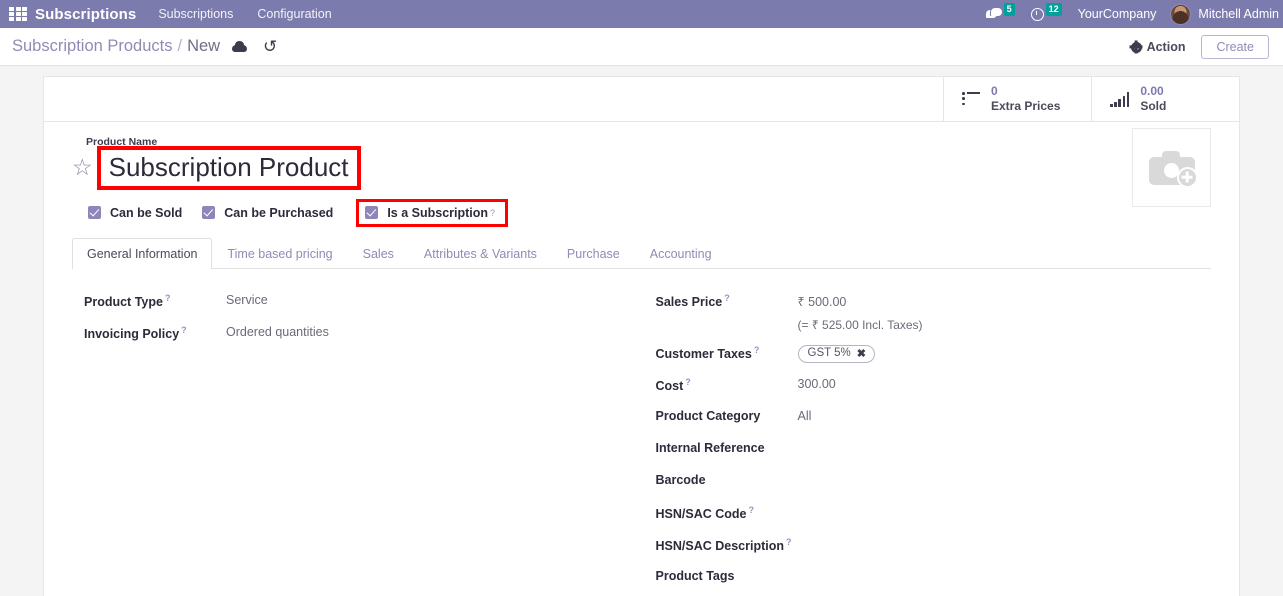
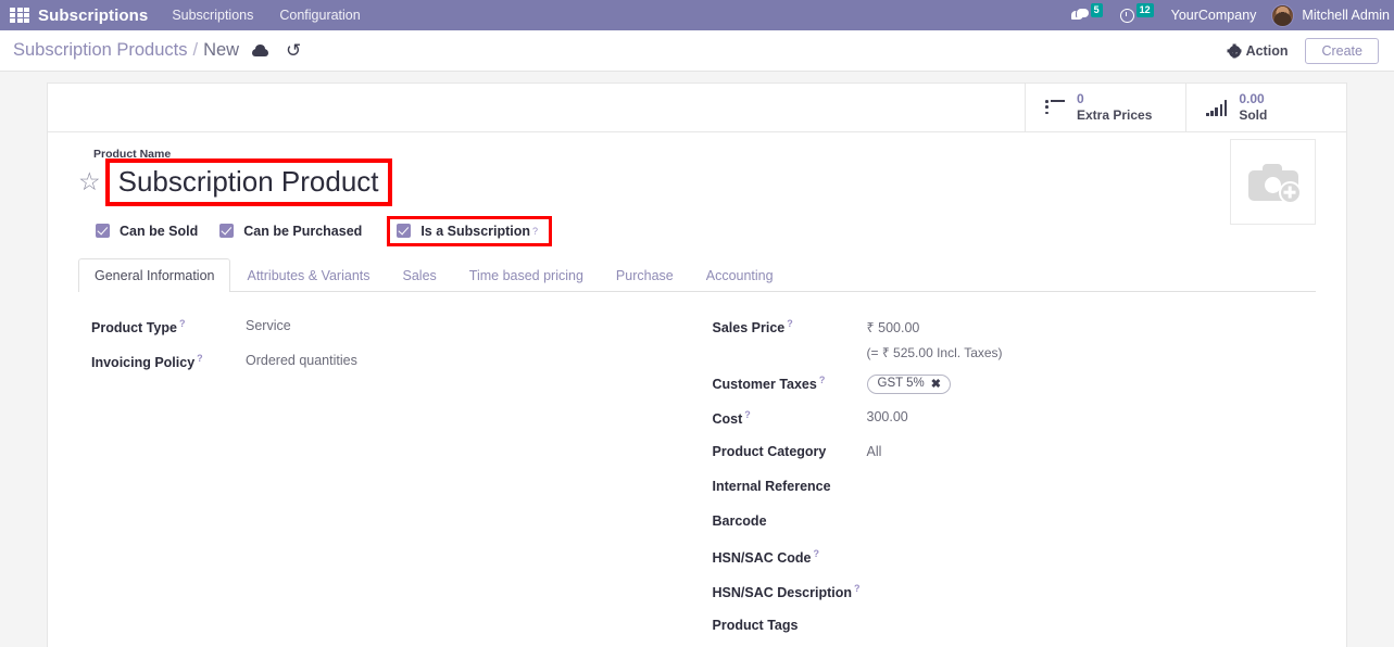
  Subscriptions
  Subscriptions
  Configuration
  5
  12
  YourCompany
  Mitchell Admin
  Subscription Products
  /
  New
  Action
  Create
  0
  Extra Prices
  0.00
  Sold
  Product Name
  ☆
  Subscription Product
  Can be Sold
  Can be Purchased
  Is a Subscription
  ?
  General Information
- Time based pricing
+ Attributes & Variants
  Sales
- Attributes & Variants
+ Time based pricing
  Purchase
  Accounting
  Product Type ?
  Service
  Invoicing Policy ?
  Ordered quantities
  Sales Price ?
  ₹ 500.00
  (= ₹ 525.00 Incl. Taxes)
  Customer Taxes ?
  GST 5%
  ✖
  Cost ?
  300.00
  Product Category
  All
  Internal Reference
  Barcode
  HSN/SAC Code ?
  HSN/SAC Description ?
  Product Tags
